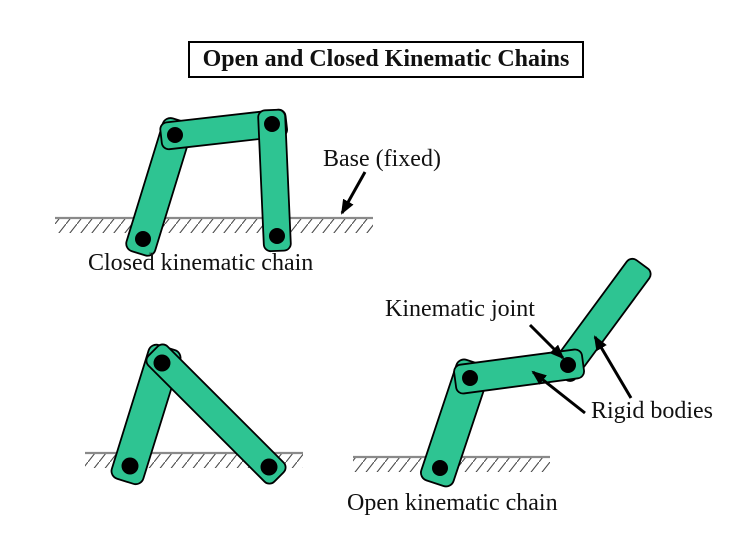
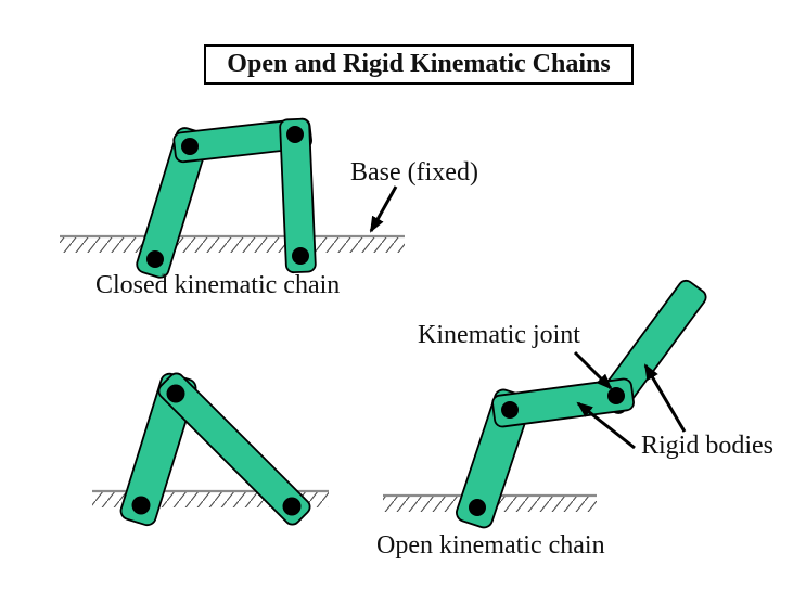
- Open and Closed Kinematic Chains
+ Open and Rigid Kinematic Chains
  Base (fixed)
  Closed kinematic chain
  Kinematic joint
  Rigid bodies
  Open kinematic chain
